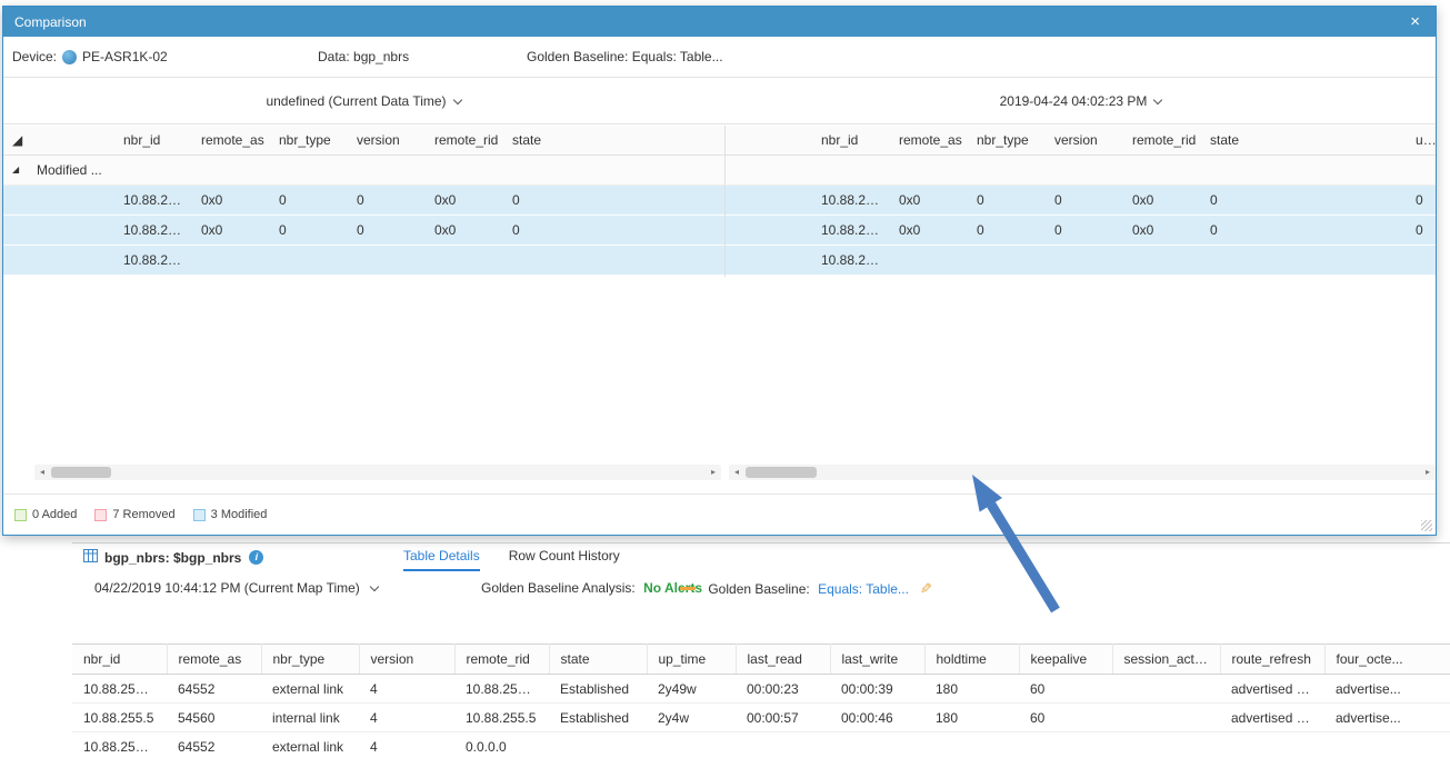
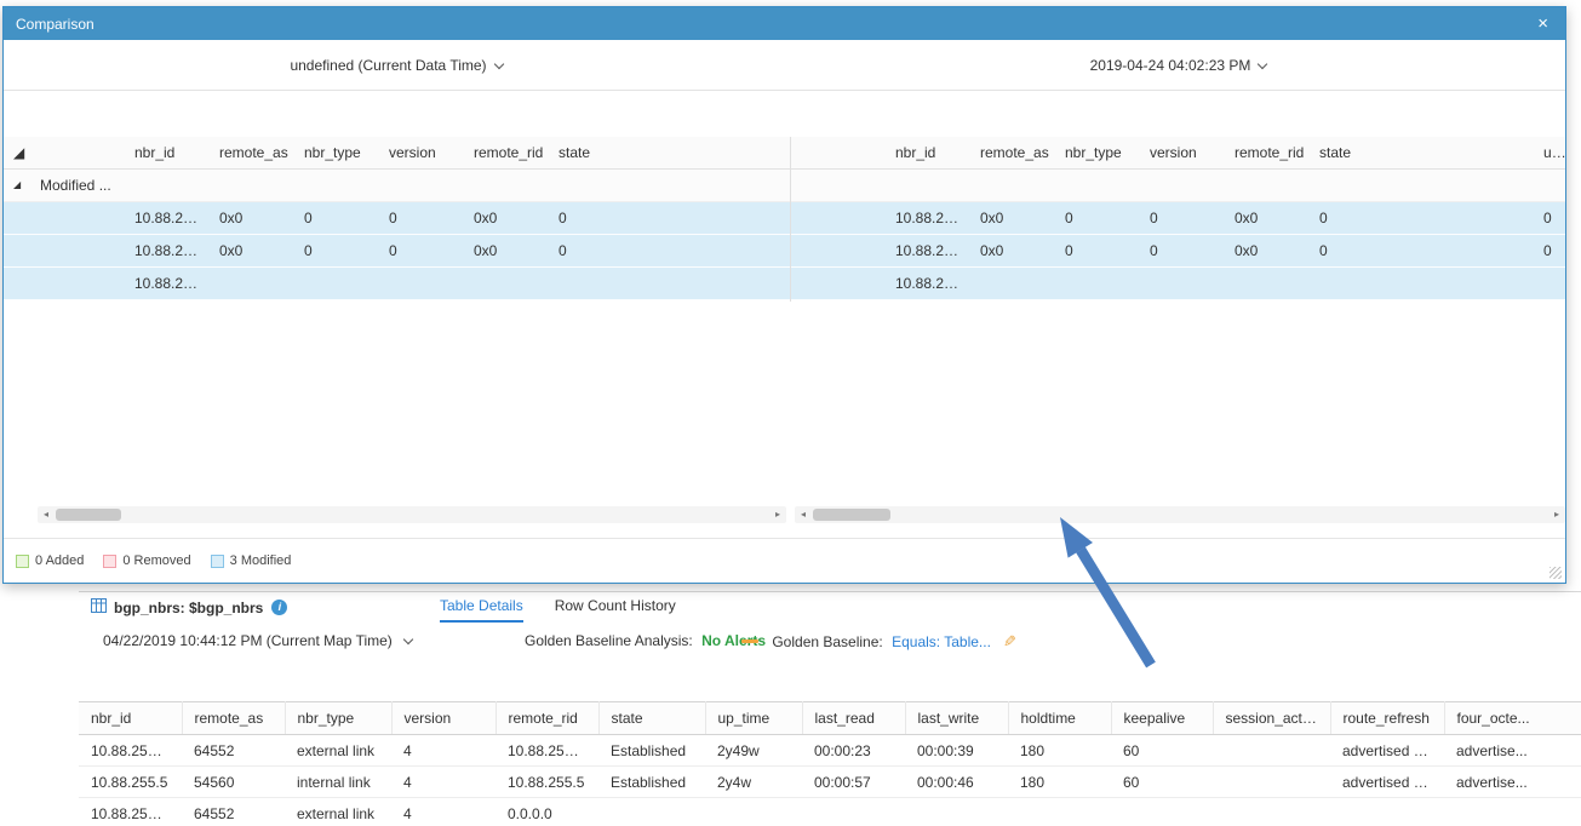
  bgp_nbrs: $bgp_nbrs
  i
  Table Details
  Row Count History
  04/22/2019 10:44:12 PM (Current Map Time)
  Golden Baseline Analysis: No Als
  nbr_id	remote_as	nbr_type	version	remote_rid	state	up_time	last_read	last_write	holdtime	keepalive	session_active	route_refresh	four_octe...
  10.88.250.31	64552	external link	4	10.88.255.81	Established	2y49w	00:00:23	00:00:39	180	60		advertised an...	advertise...
  10.88.255.5	54560	internal link	4	10.88.255.5	Established	2y4w	00:00:57	00:00:46	180	60		advertised an...	advertise...
  10.88.255.81	64552	external link	4	0.0.0.0
  Comparison
  ×
- Device:
- PE-ASR1K-02
- Data: bgp_nbrs
- Golden Baseline: Equals: Table...
  undefined (Current Data Time)
  2019-04-24 04:02:23 PM
  ◢		nbr_id	remote_as	nbr_type	version	remote_rid	state
  ◢	Modified ...
  		10.88.250.3	0x0	0	0	0x0	0
  		10.88.255.5	0x0	0	0	0x0	0
  		10.88.255.8
  	nbr_id	remote_as	nbr_type	version	remote_rid	state	up_
  	10.88.250.3	0x0	0	0	0x0	0	0
  	10.88.255.5	0x0	0	0	0x0	0	0
  	10.88.255.8
  ◂
  ▸
  ◂
  ▸
  0 Added
- 7 Removed
+ 0 Removed
  3 Modified
